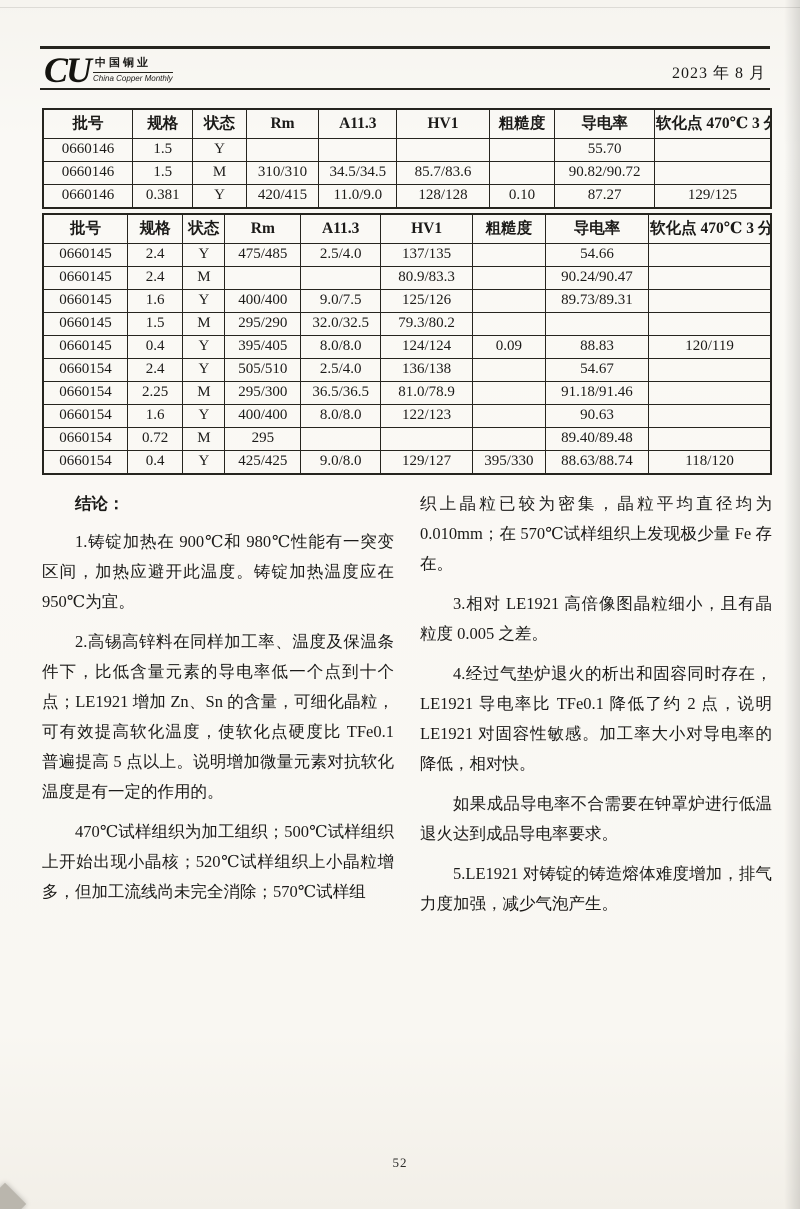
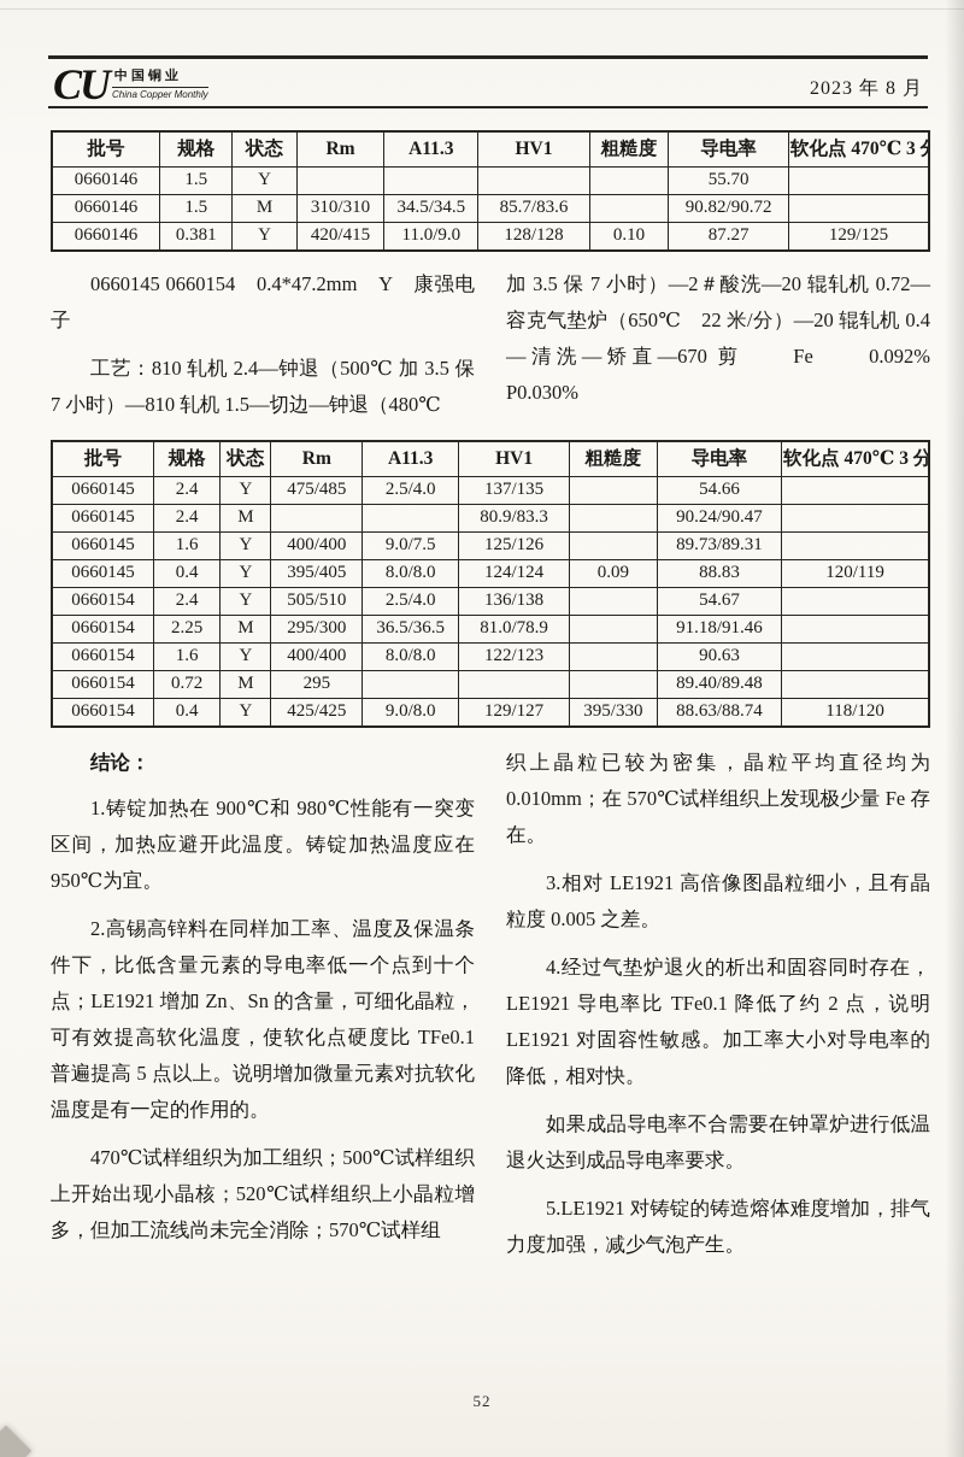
  CU
  中国铜业
  China Copper Monthly
  2023 年 8 月
  批号	规格	状态	Rm	A11.3	HV1	粗糙度	导电率	软化点 470℃ 3
  0660146	1.5	Y					55.70
  0660146	1.5	M	310/310	34.5/34.5	85.7/83.6		90.82/90.72
  0660146	0.381	Y	420/415	11.0/9.0	128/128	0.10	87.27	129/125
+ 0660145 0660154 0.4*47.2mm Y 康强电子
+ 工艺：810 轧机 2.4—钟退（500℃ 加 3.5 保 7 小时）—810 轧机 1.5—切边—钟退（480℃
+ 加 3.5 保 7 小时）—2＃酸洗—20 辊轧机 0.72—容克气垫炉（650℃ 22 米/分）—20 辊轧机 0.4—清洗—矫直—670 剪 Fe 0.092% P0.030%
  批号	规格	状态	Rm	A11.3	HV1	粗糙度	导电率	软化点 470℃ 3 分
  0660145	2.4	Y	475/485	2.5/4.0	137/135		54.66
  0660145	2.4	M			80.9/83.3		90.24/90.47
  0660145	1.6	Y	400/400	9.0/7.5	125/126		89.73/89.31
- 0660145	1.5	M	295/290	32.0/32.5	79.3/80.2
  0660145	0.4	Y	395/405	8.0/8.0	124/124	0.09	88.83	120/119
  0660154	2.4	Y	505/510	2.5/4.0	136/138		54.67
  0660154	2.25	M	295/300	36.5/36.5	81.0/78.9		91.18/91.46
  0660154	1.6	Y	400/400	8.0/8.0	122/123		90.63
  0660154	0.72	M	295				89.40/89.48
  0660154	0.4	Y	425/425	9.0/8.0	129/127	395/330	88.63/88.74	118/120
  结论：
  1.铸锭加热在 900℃和 980℃性能有一突变区间，加热应避开此温度。铸锭加热温度应在 950℃为宜。
  2.高锡高锌料在同样加工率、温度及保温条件下，比低含量元素的导电率低一个点到十个点；LE1921 增加 Zn、Sn 的含量，可细化晶粒，可有效提高软化温度，使软化点硬度比 TFe0.1 普遍提高 5 点以上。说明增加微量元素对抗软化温度是有一定的作用的。
  470℃试样组织为加工组织；500℃试样组织上开始出现小晶核；520℃试样组织上小晶粒增多，但加工流线尚未完全消除；570℃试样组
  织上晶粒已较为密集，晶粒平均直径均为 0.010mm；在 570℃试样组织上发现极少量 Fe 存在。
  3.相对 LE1921 高倍像图晶粒细小，且有晶粒度 0.005 之差。
  4.经过气垫炉退火的析出和固容同时存在，LE1921 导电率比 TFe0.1 降低了约 2 点，说明 LE1921 对固容性敏感。加工率大小对导电率的降低，相对快。
  如果成品导电率不合需要在钟罩炉进行低温退火达到成品导电率要求。
  5.LE1921 对铸锭的铸造熔体难度增加，排气力度加强，减少气泡产生。
  52
